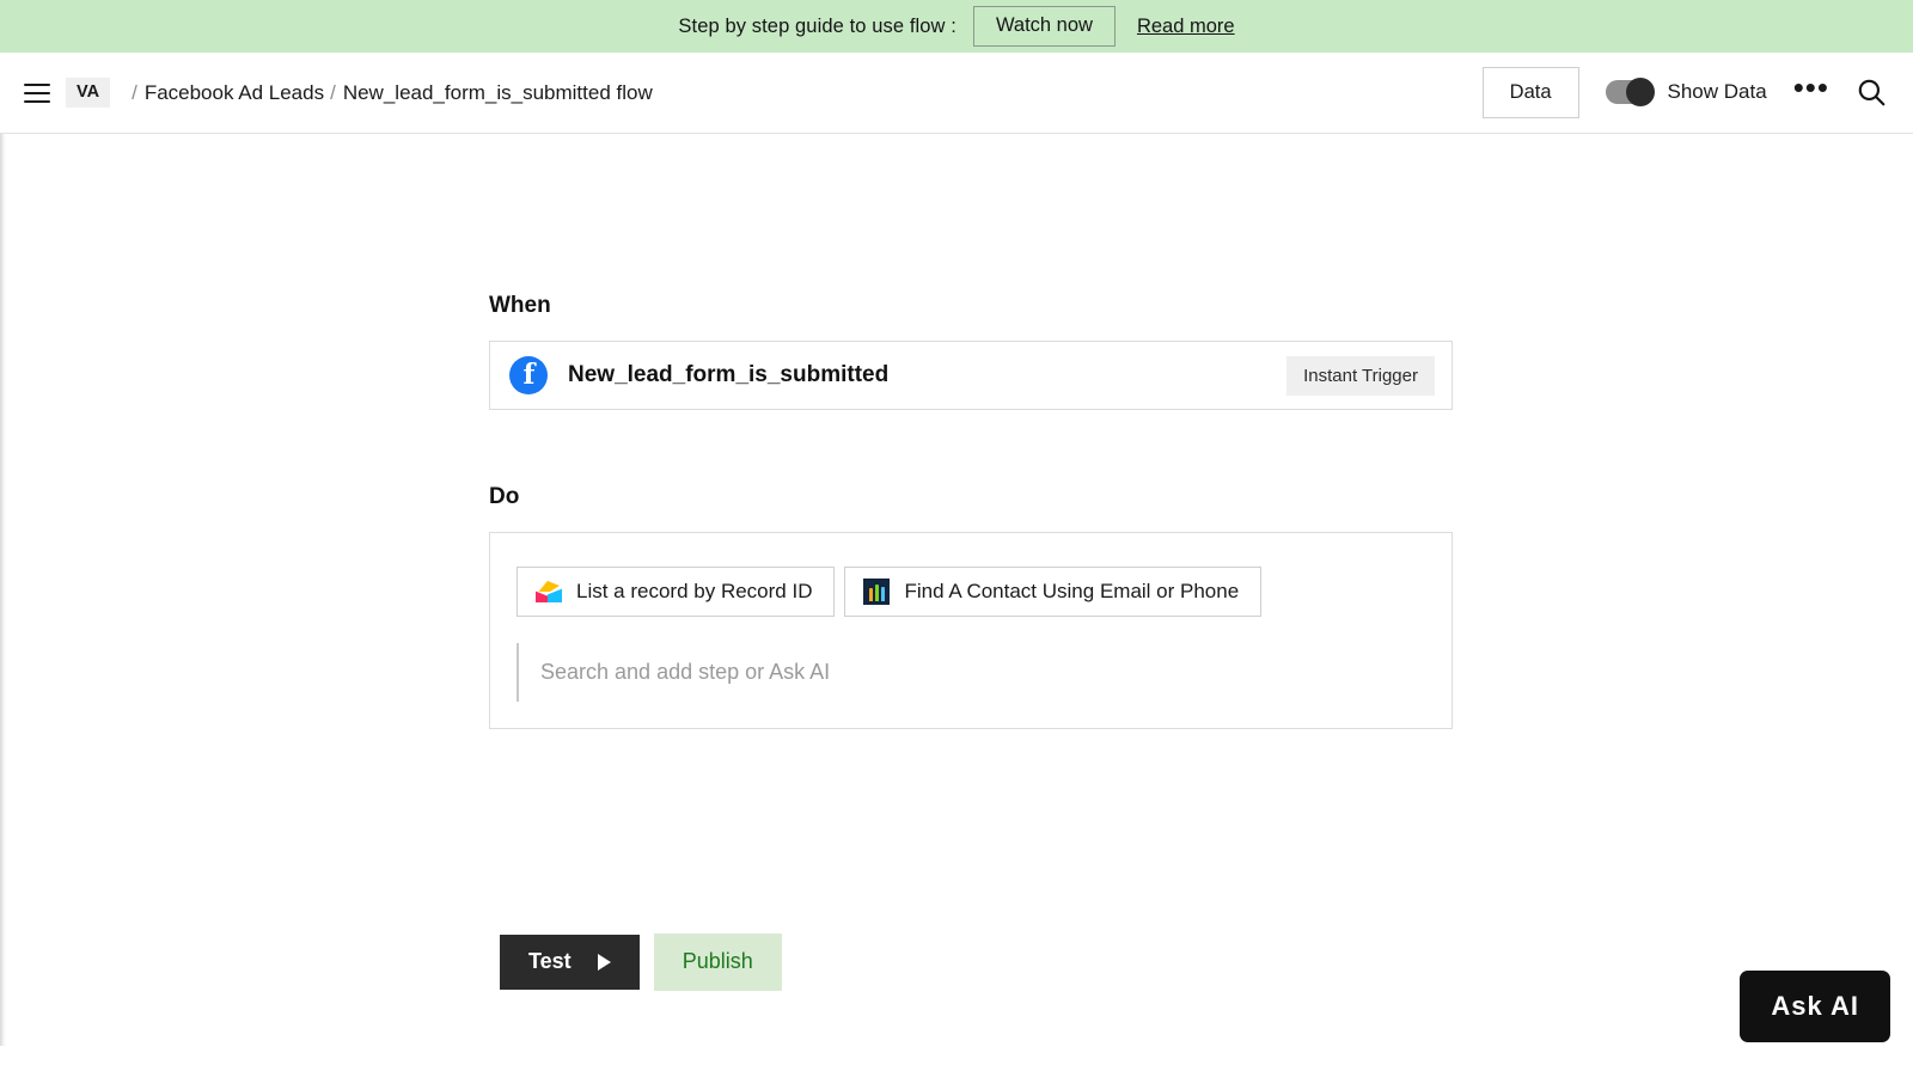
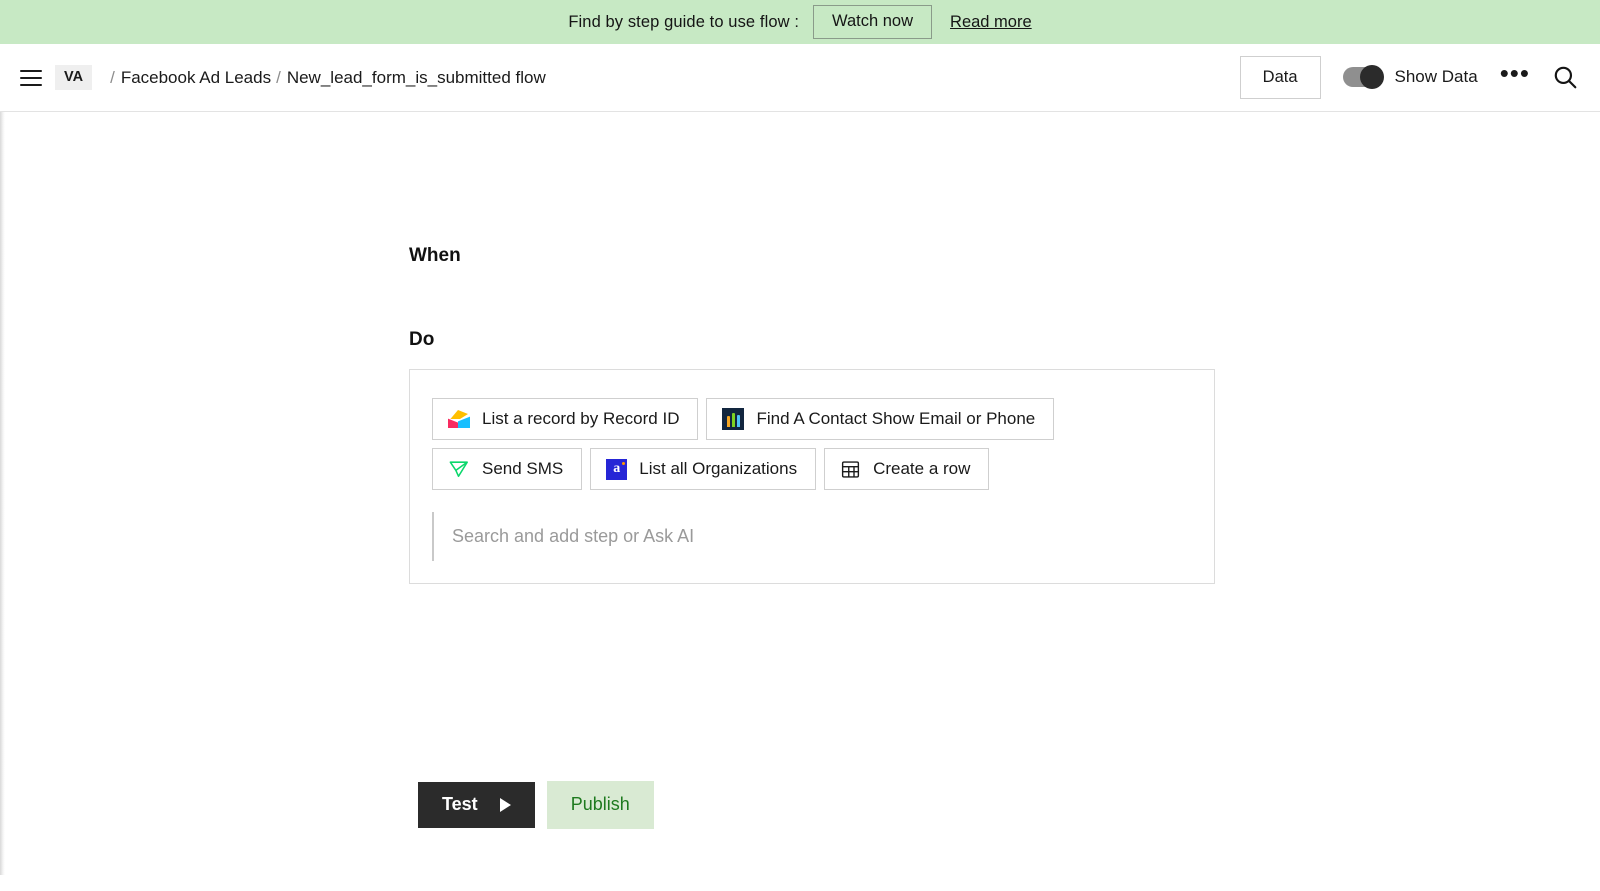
- Step by step guide to use flow :
+ Find by step guide to use flow :
  Watch now
  Read more
  VA
  /
  Facebook Ad Leads
  /
  New_lead_form_is_submitted flow
  Data
  Show Data
  •••
  When
- New_lead_form_is_submitted
- Instant Trigger
  Do
  List a record by Record ID
- Find A Contact Using Email or Phone
+ Find A Contact Show Email or Phone
+ Send SMS
+ a
+ List all Organizations
+ Create a row
  Search and add step or Ask AI
  Test
  Publish
- Ask AI
